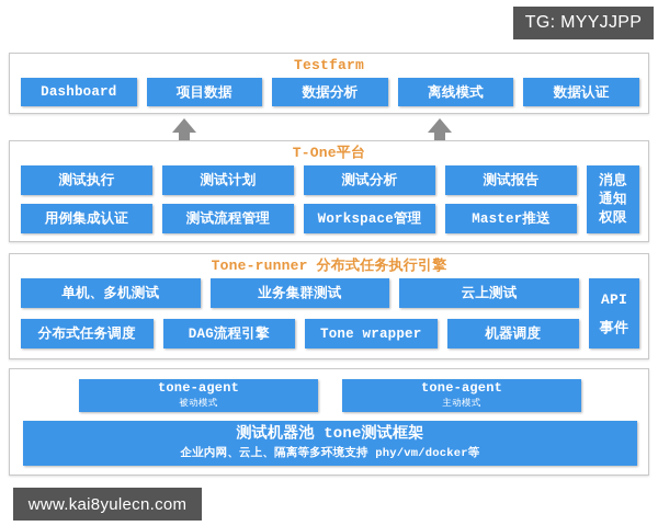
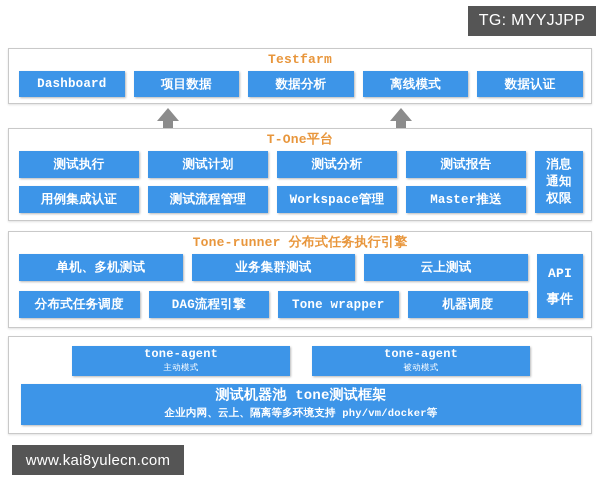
  TG: MYYJJPP
  Testfarm
  Dashboard
  项目数据
  数据分析
  离线模式
  数据认证
  T-One平台
  测试执行
  测试计划
  测试分析
  测试报告
  用例集成认证
  测试流程管理
  Workspace管理
  Master推送
  消息
  通知
  权限
  Tone-runner 分布式任务执行引擎
  单机、多机测试
  业务集群测试
  云上测试
  分布式任务调度
  DAG流程引擎
  Tone wrapper
  机器调度
  API
  事件
  tone-agent
- 被动模式
+ 主动模式
  tone-agent
- 主动模式
+ 被动模式
  测试机器池 tone测试框架
  企业内网、云上、隔离等多环境支持 phy/vm/docker等
  www.kai8yulecn.com
